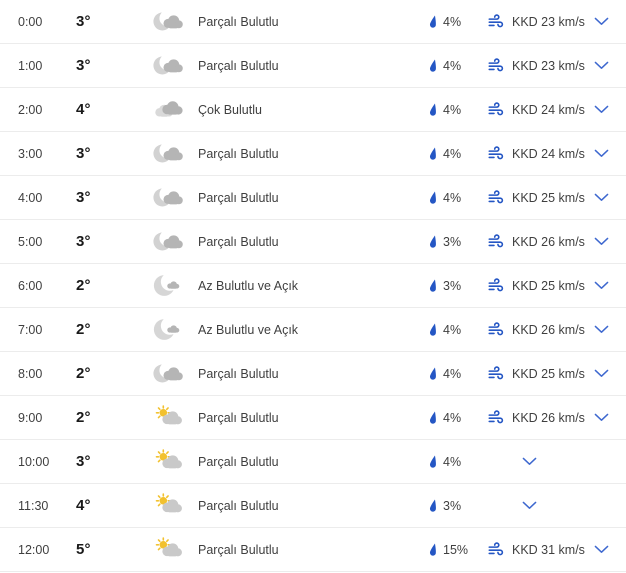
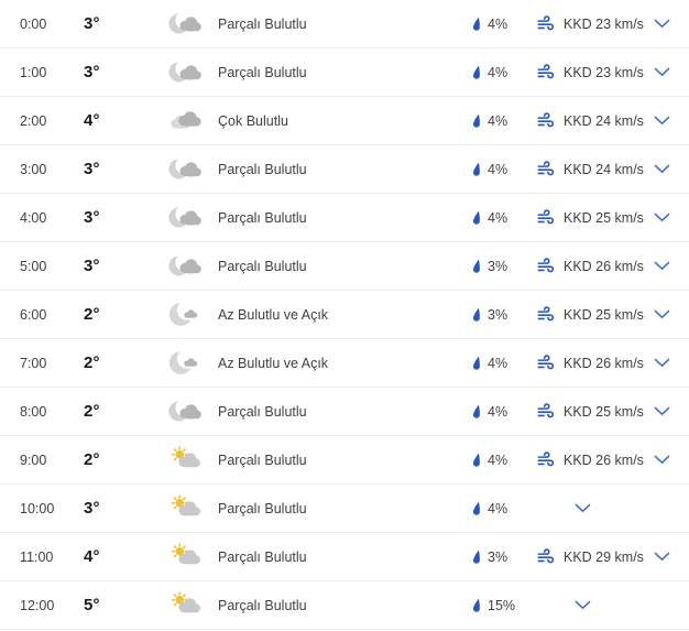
  0:00
  3°
  Parçalı Bulutlu
  4%
  KKD 23 km/s
  1:00
  3°
  Parçalı Bulutlu
  4%
  KKD 23 km/s
  2:00
  4°
  Çok Bulutlu
  4%
  KKD 24 km/s
  3:00
  3°
  Parçalı Bulutlu
  4%
  KKD 24 km/s
  4:00
  3°
  Parçalı Bulutlu
  4%
  KKD 25 km/s
  5:00
  3°
  Parçalı Bulutlu
  3%
  KKD 26 km/s
  6:00
  2°
  Az Bulutlu ve Açık
  3%
  KKD 25 km/s
  7:00
  2°
  Az Bulutlu ve Açık
  4%
  KKD 26 km/s
  8:00
  2°
  Parçalı Bulutlu
  4%
  KKD 25 km/s
  9:00
  2°
  Parçalı Bulutlu
  4%
  KKD 26 km/s
  10:00
  3°
  Parçalı Bulutlu
  4%
- 11:30
+ 11:00
  4°
  Parçalı Bulutlu
  3%
+ KKD 29 km/s
  12:00
  5°
  Parçalı Bulutlu
  15%
- KKD 31 km/s
